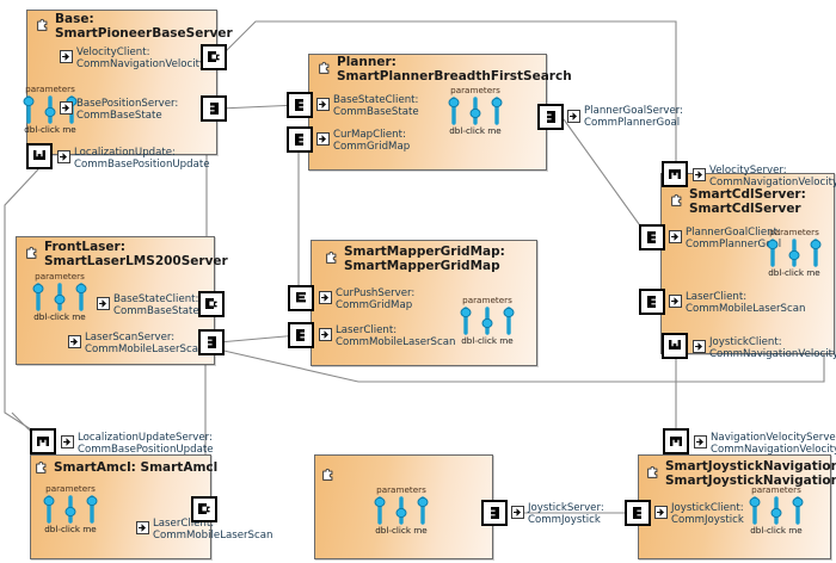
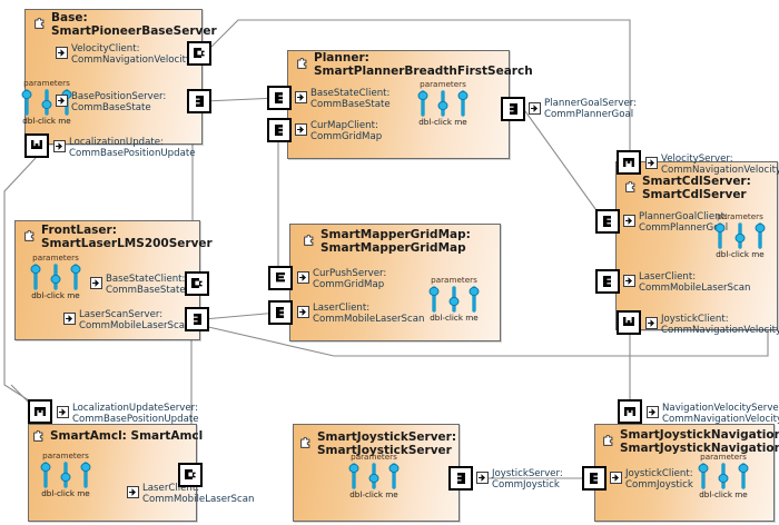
  Base:
  SmartPioneerBaseServer
  VelocityClient:
  CommNavigationVelocit
  BasePositionServer:
  CommBaseState
  LocalizationUpdate:
  CommBasePositionUpdate
  parameters
  dbl-click me
  Planner:
  SmartPlannerBreadthFirstSearch
  BaseStateClient:
  CommBaseState
  CurMapClient:
  CommGridMap
  PlannerGoalServer:
  CommPlannerGoal
  parameters
  dbl-click me
  SmartCdlServer:
  SmartCdlServer
  VelocityServer:
  CommNavigationVelocit
  PlannerGoalClient:
  CommPlannerGl
  LaserClient:
  CommMobileLaserScan
  JoystickClient:
  CommNavigationVelocit
  parameters
  dbl-click me
  FrontLaser:
  SmartLaserLMS200Server
  BaseStateClient:
  CommBaseState
  LaserScanServer:
  CommMobileLaserSca
  parameters
  dbl-click me
  SmartMapperGridMap:
  SmartMapperGridMap
  CurPushServer:
  CommGridMap
  LaserClient:
  CommMobileLaserScan
  parameters
  dbl-click me
  SmartAmcl: SmartAmcl
  LocalizationUpdateServer:
  CommBasePositionUpdate
  LaserClient:
  CommMobileLaserScan
  parameters
  dbl-click me
+ SmartJoystickServer:
+ SmartJoystickServer
  JoystickServer:
  CommJoystick
  parameters
  dbl-click me
  SmartJoystickNavigation
  SmartJoystickNavigation
  NavigationVelocityServe
  CommNavigationVelocit
  JoystickClient:
  CommJoystick
  parameters
  dbl-click me
